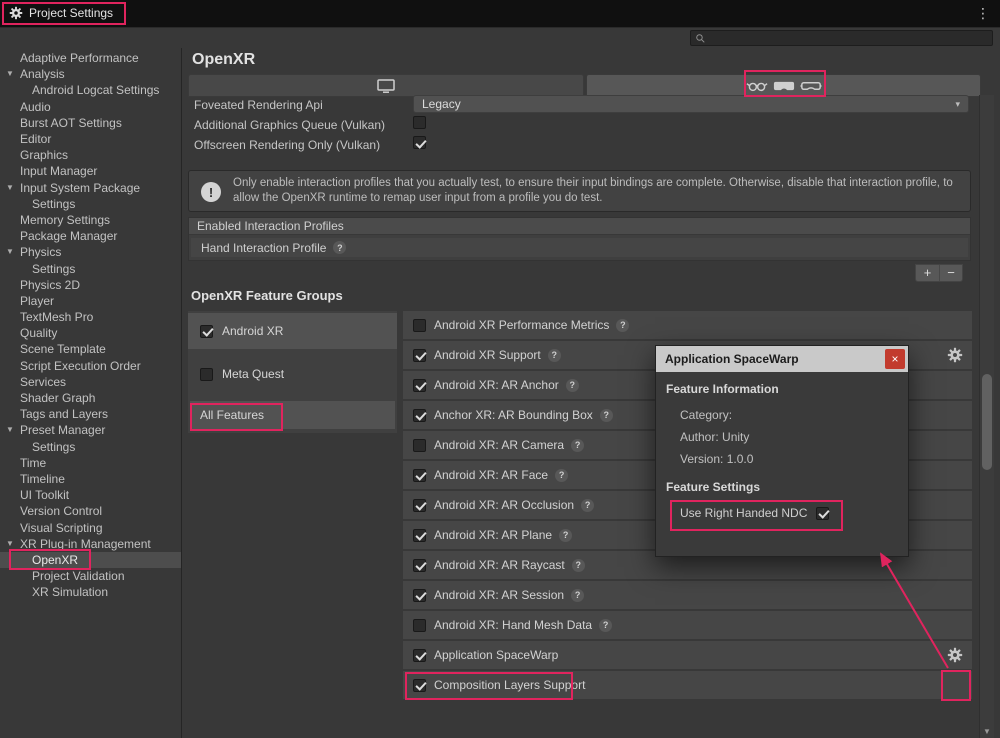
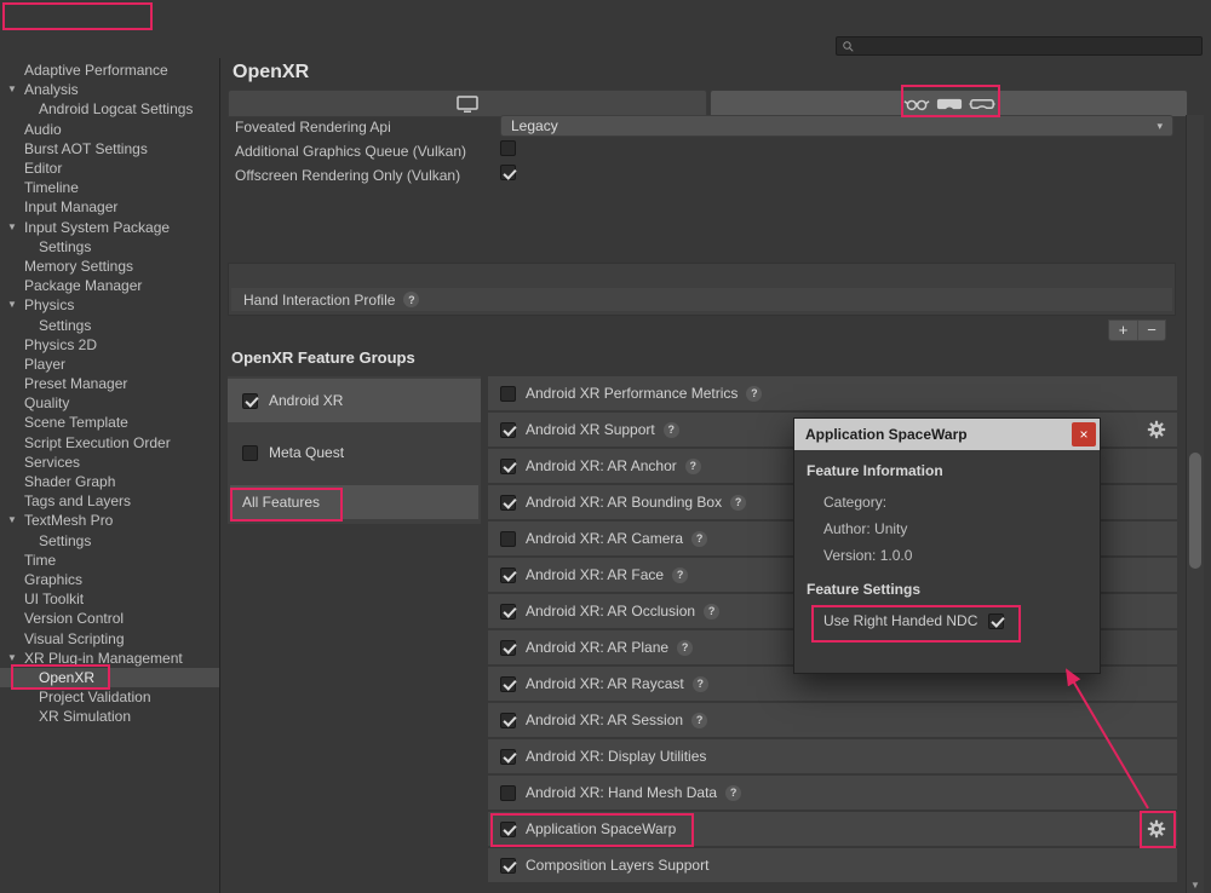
- Project Settings
- ⋮
  Adaptive Performance
  ▼
  Analysis
  Android Logcat Settings
  Audio
  Burst AOT Settings
  Editor
- Graphics
+ Timeline
  Input Manager
  ▼
  Input System Package
  Settings
  Memory Settings
  Package Manager
  ▼
  Physics
  Settings
  Physics 2D
  Player
- TextMesh Pro
+ Preset Manager
  Quality
  Scene Template
  Script Execution Order
  Services
  Shader Graph
  Tags and Layers
  ▼
- Preset Manager
+ TextMesh Pro
  Settings
  Time
- Timeline
+ Graphics
  UI Toolkit
  Version Control
  Visual Scripting
  ▼
  XR Plug-in Management
  OpenXR
  Project Validation
  XR Simulation
  OpenXR
  Foveated Rendering Api
  Legacy
  ▾
  Additional Graphics Queue (Vulkan)
  Offscreen Rendering Only (Vulkan)
- !
- Only enable interaction profiles that you actually test, to ensure their input bindings are complete. Otherwise, disable that interaction profile, to allow the OpenXR runtime to remap user input from a profile you do test.
- Enabled Interaction Profiles
  Hand Interaction Profile
  ?
  +
  −
  OpenXR Feature Groups
  Android XR
  Meta Quest
  All Features
  Android XR Performance Metrics
  ?
  Android XR Support
  ?
  Android XR: AR Anchor
  ?
- Anchor XR: AR Bounding Box
+ Android XR: AR Bounding Box
  ?
  Android XR: AR Camera
  ?
  Android XR: AR Face
  ?
  Android XR: AR Occlusion
  ?
  Android XR: AR Plane
  ?
  Android XR: AR Raycast
  ?
  Android XR: AR Session
  ?
+ Android XR: Display Utilities
  Android XR: Hand Mesh Data
  ?
  Application SpaceWarp
  Composition Layers Support
  ▼
  Application SpaceWarp
  ×
  Feature Information
  Category:
  Author: Unity
  Version: 1.0.0
  Feature Settings
  Use Right Handed NDC
